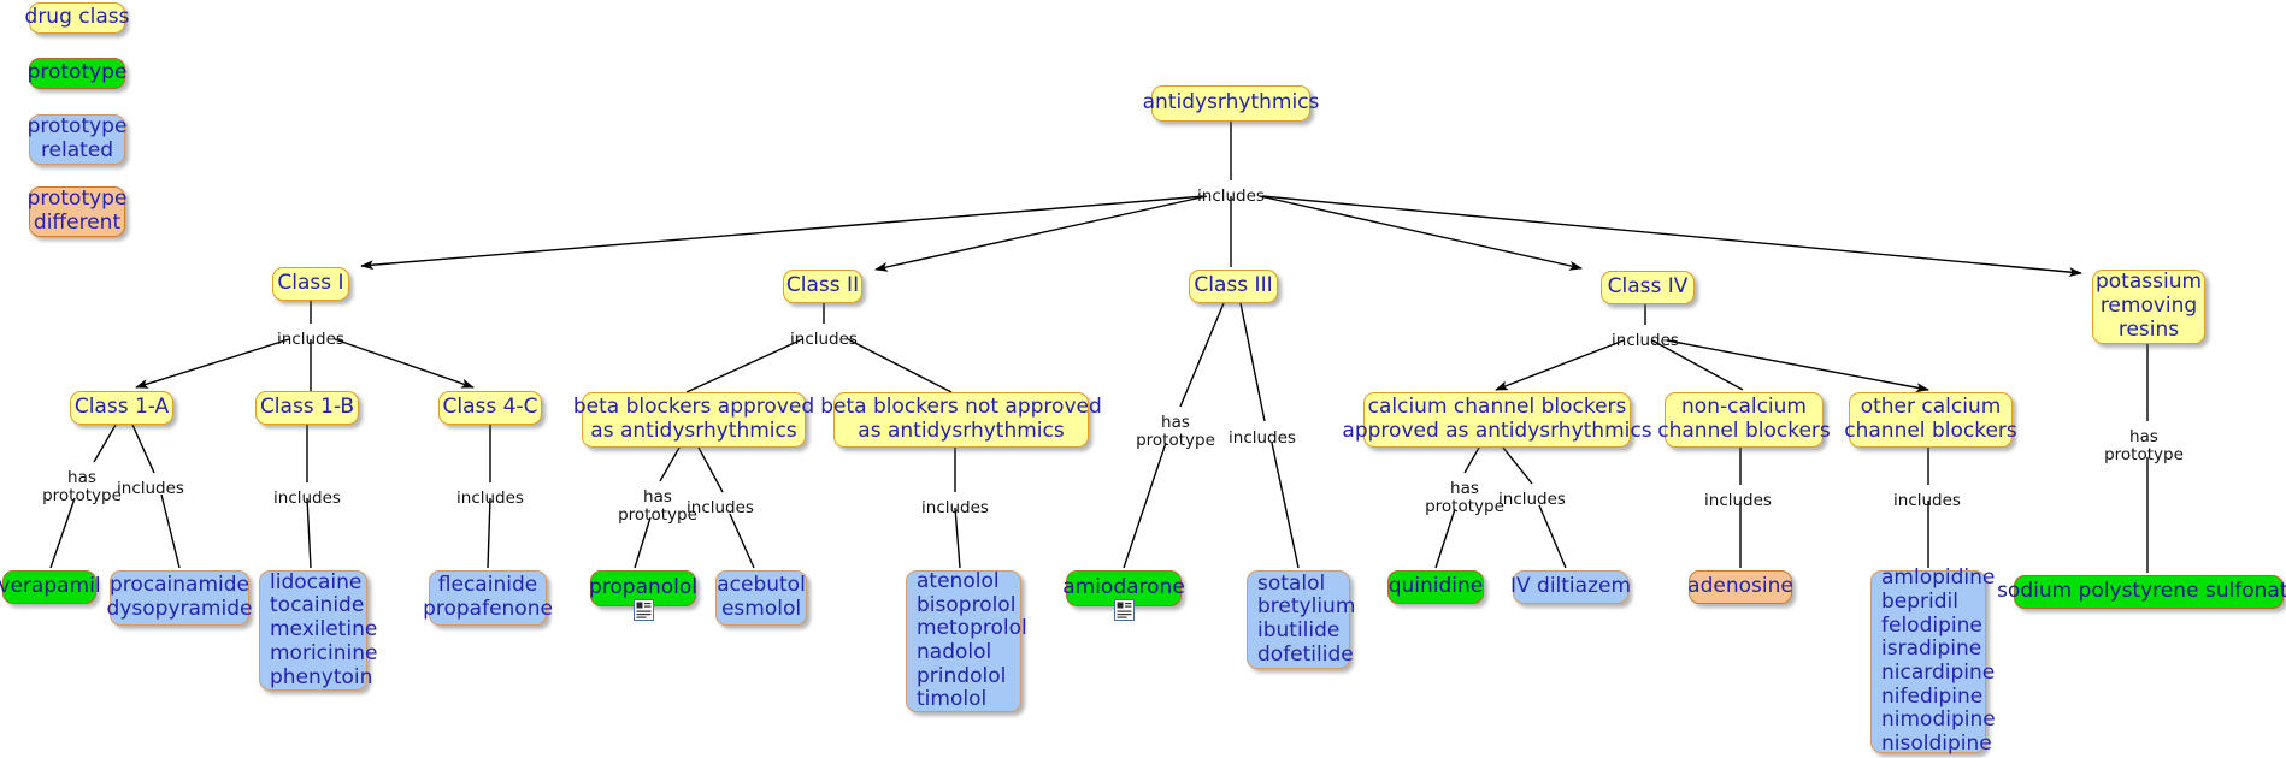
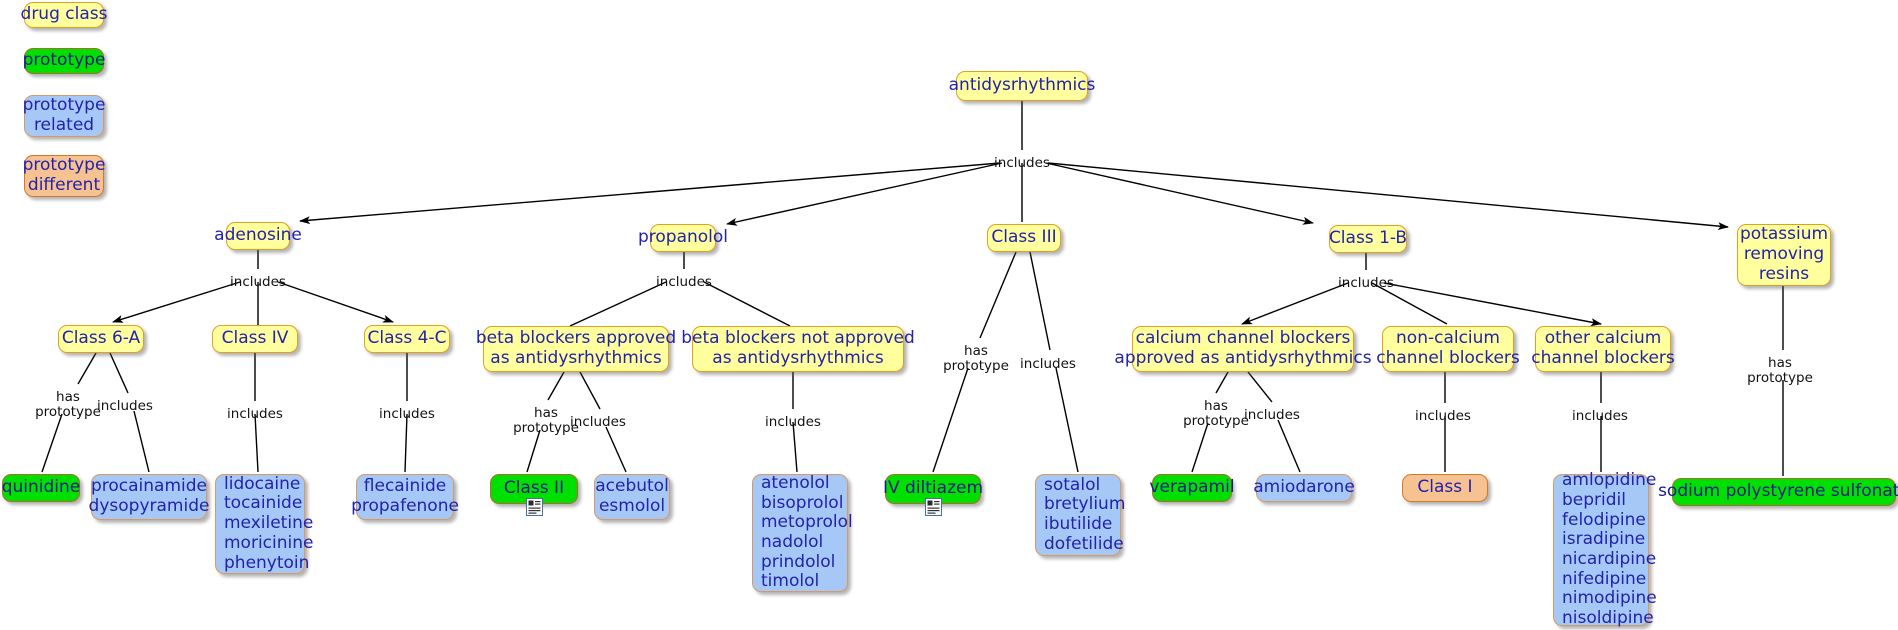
  antidysrhythmics
- Class I
+ adenosine
- Class II
+ propanolol
  Class III
- Class IV
+ Class 1-B
  potassium
  removing
  resins
- Class 1-A
+ Class 6-A
- Class 1-B
+ Class IV
  Class 4-C
  beta blockers approved
  as antidysrhythmics
  beta blockers not approved
  as antidysrhythmics
  calcium channel blockers
  approved as antidysrhythmics
  non-calcium
  channel blockers
  other calcium
  channel blockers
- verapamil
+ quinidine
  procainamide
  dysopyramide
  lidocaine
  tocainide
  mexiletine
  moricinine
  phenytoin
  flecainide
  propafenone
- propanolol
+ Class II
  acebutol
  esmolol
  atenolol
  bisoprolol
  metoprolol
  nadolol
  prindolol
  timolol
- amiodarone
+ IV diltiazem
  sotalol
  bretylium
  ibutilide
  dofetilide
- quinidine
+ verapamil
- IV diltiazem
+ amiodarone
- adenosine
+ Class I
  amlopidine
  bepridil
  felodipine
  isradipine
  nicardipine
  nifedipine
  nimodipine
  nisoldipine
  sodium polystyrene sulfonat
  includes
  includes
  includes
  has
  prototype
  includes
  includes
  has
  prototype
  includes
  includes
  includes
  has
  prototype
  includes
  includes
  has
  prototype
  includes
  includes
  includes
  has
  prototype
  drug class
  prototype
  prototype
  related
  prototype
  different
